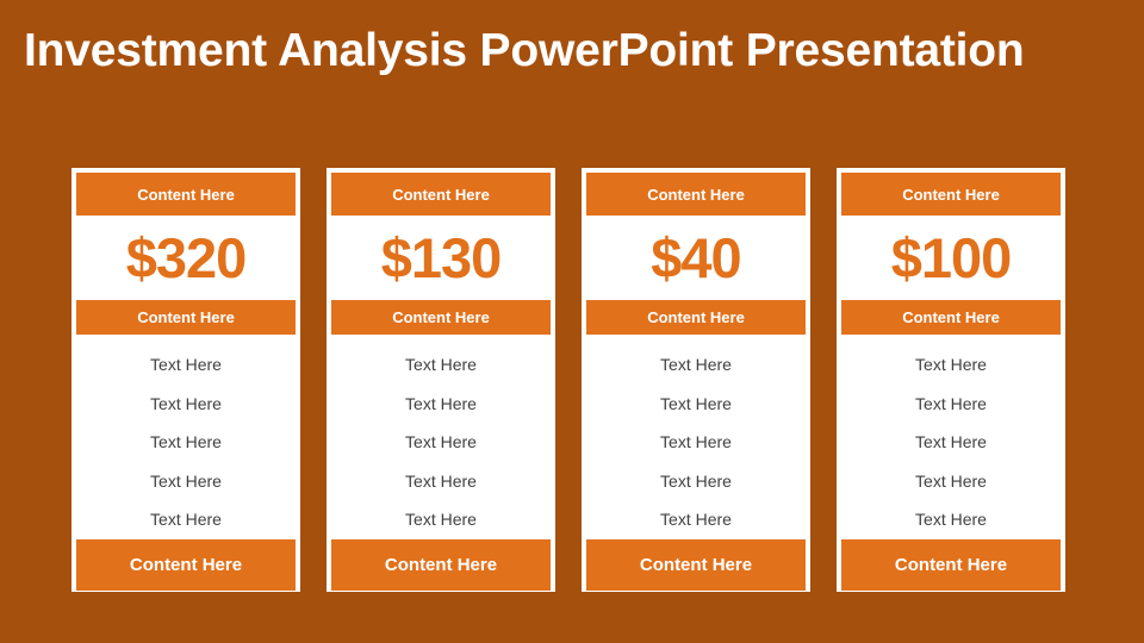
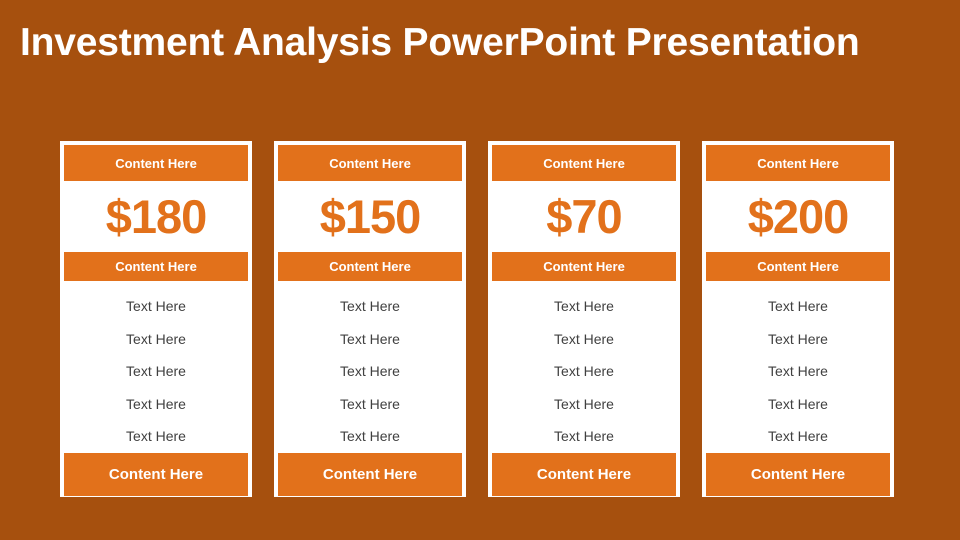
  Investment Analysis PowerPoint Presentation
  Content Here
- $320
+ $180
  Content Here
  Text Here
  Text Here
  Text Here
  Text Here
  Text Here
  Content Here
  Content Here
- $130
+ $150
  Content Here
  Text Here
  Text Here
  Text Here
  Text Here
  Text Here
  Content Here
  Content Here
- $40
+ $70
  Content Here
  Text Here
  Text Here
  Text Here
  Text Here
  Text Here
  Content Here
  Content Here
- $100
+ $200
  Content Here
  Text Here
  Text Here
  Text Here
  Text Here
  Text Here
  Content Here
